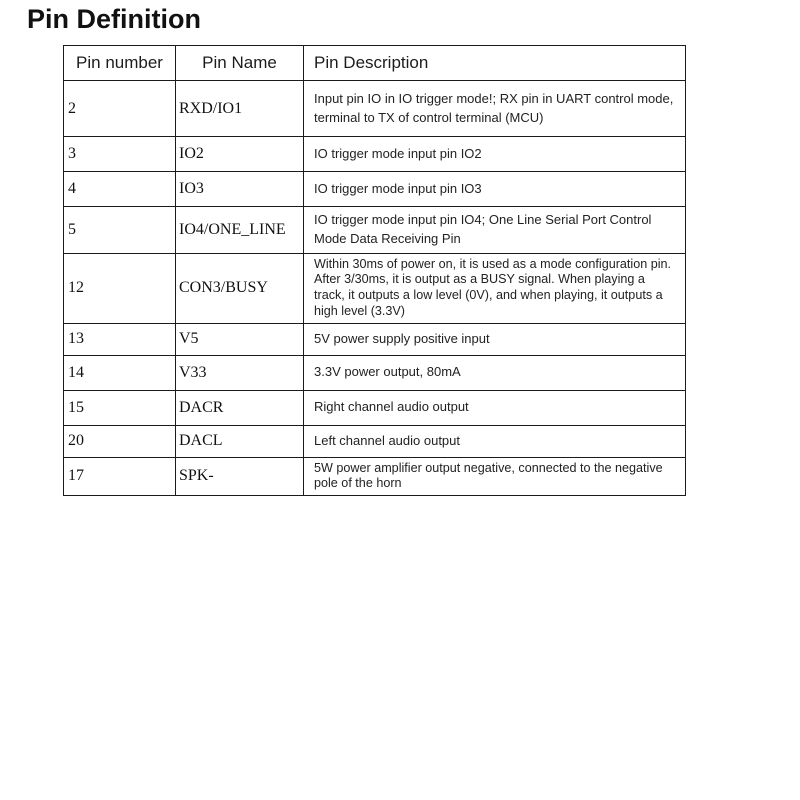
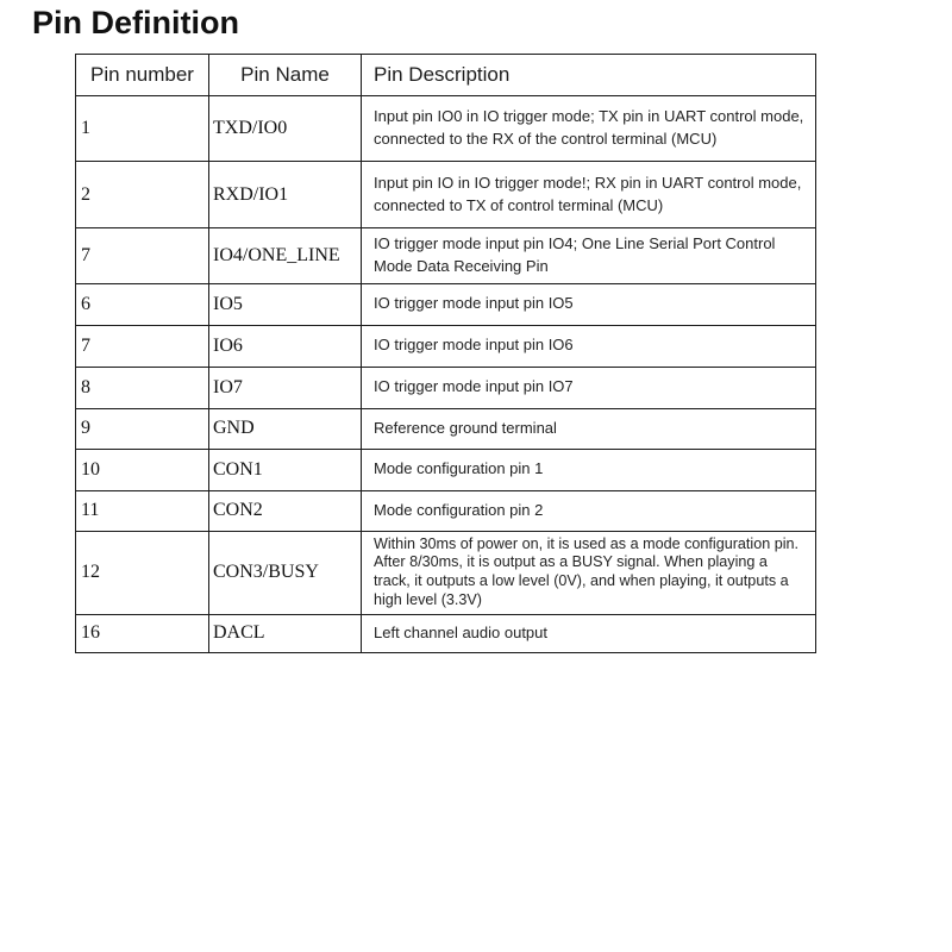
  Pin Definition
  Pin number	Pin Name	Pin Description
+ 1	TXD/IO0	Input pin IO0 in IO trigger mode; TX pin in UART control mode, connected to the RX of the control terminal (MCU)
- 2	RXD/IO1	Input pin IO in IO trigger mode!; RX pin in UART control mode, terminal to TX of control terminal (MCU)
+ 2	RXD/IO1	Input pin IO in IO trigger mode!; RX pin in UART control mode, connected to TX of control terminal (MCU)
- 3	IO2	IO trigger mode input pin IO2
- 4	IO3	IO trigger mode input pin IO3
- 5	IO4/ONE_LINE	IO trigger mode input pin IO4; One Line Serial Port Control Mode Data Receiving Pin
+ 7	IO4/ONE_LINE	IO trigger mode input pin IO4; One Line Serial Port Control Mode Data Receiving Pin
+ 6	IO5	IO trigger mode input pin IO5
+ 7	IO6	IO trigger mode input pin IO6
+ 8	IO7	IO trigger mode input pin IO7
+ 9	GND	Reference ground terminal
+ 10	CON1	Mode configuration pin 1
+ 11	CON2	Mode configuration pin 2
- 12	CON3/BUSY	Within 30ms of power on, it is used as a mode configuration pin. After 3/30ms, it is output as a BUSY signal. When playing a track, it outputs a low level (0V), and when playing, it outputs a high level (3.3V)
+ 12	CON3/BUSY	Within 30ms of power on, it is used as a mode configuration pin. After 8/30ms, it is output as a BUSY signal. When playing a track, it outputs a low level (0V), and when playing, it outputs a high level (3.3V)
- 13	V5	5V power supply positive input
- 14	V33	3.3V power output, 80mA
- 15	DACR	Right channel audio output
- 20	DACL	Left channel audio output
+ 16	DACL	Left channel audio output
- 17	SPK-	5W power amplifier output negative, connected to the negative pole of the horn
